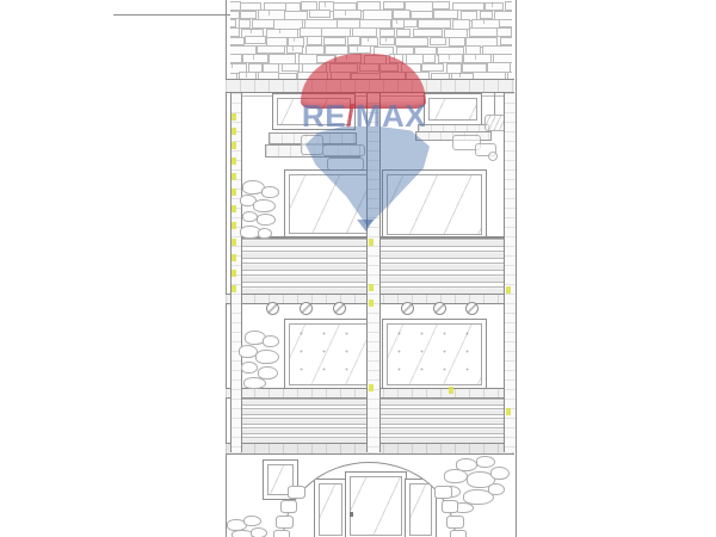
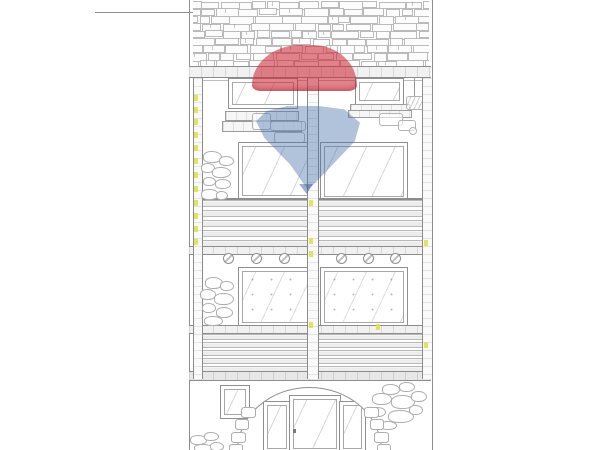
- RE/MAX
